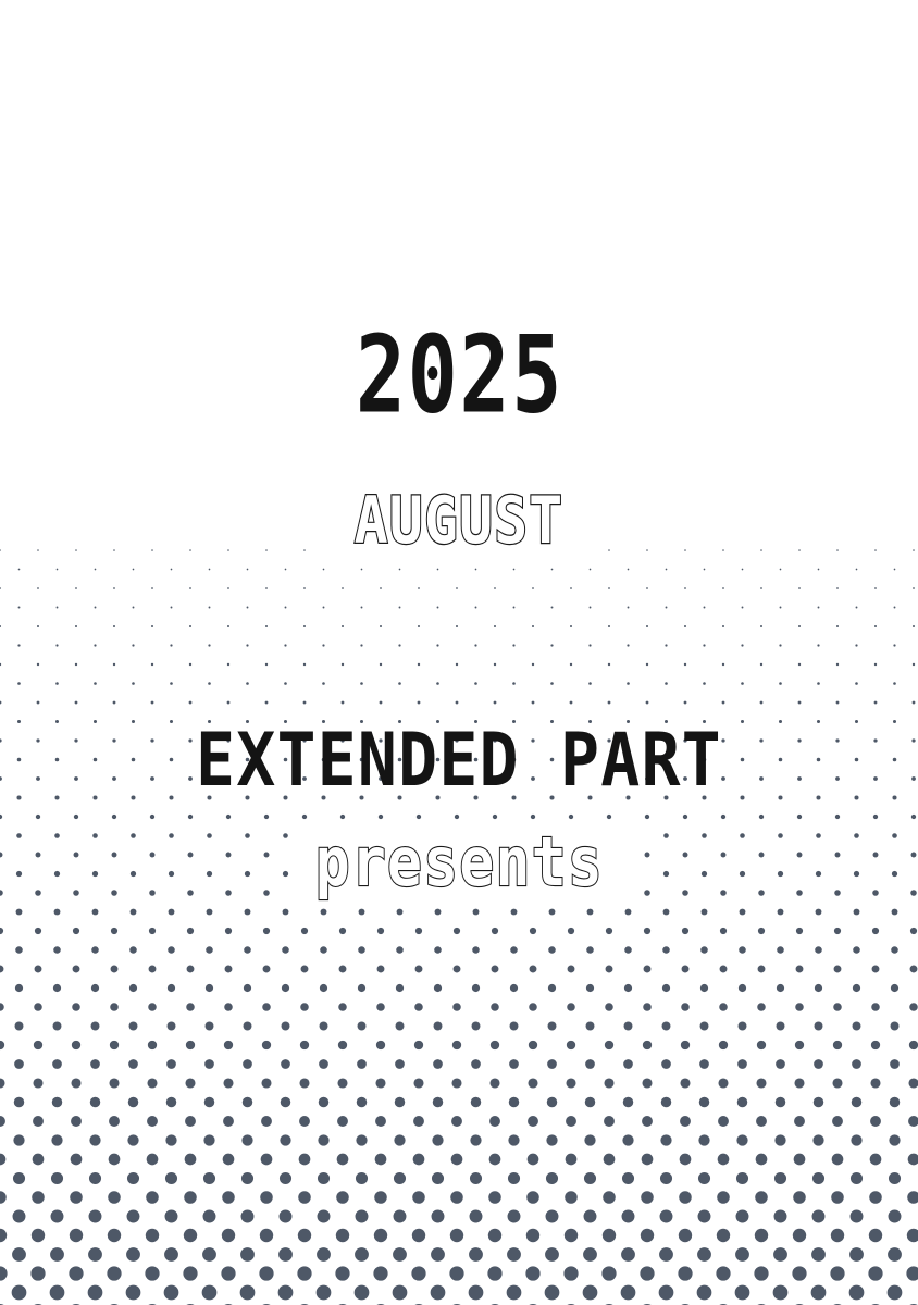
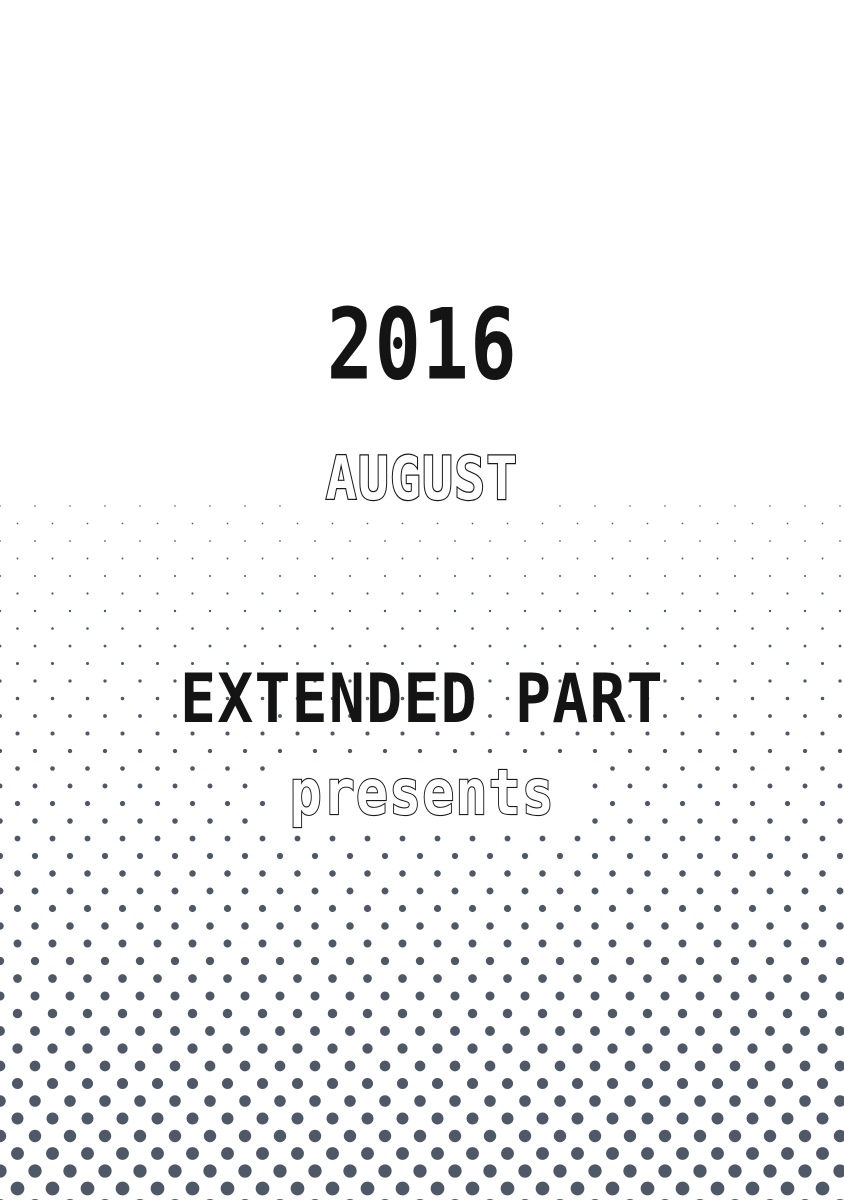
- 2025
+ 2016
  AUGUST
  EXTENDED PART
  presents
